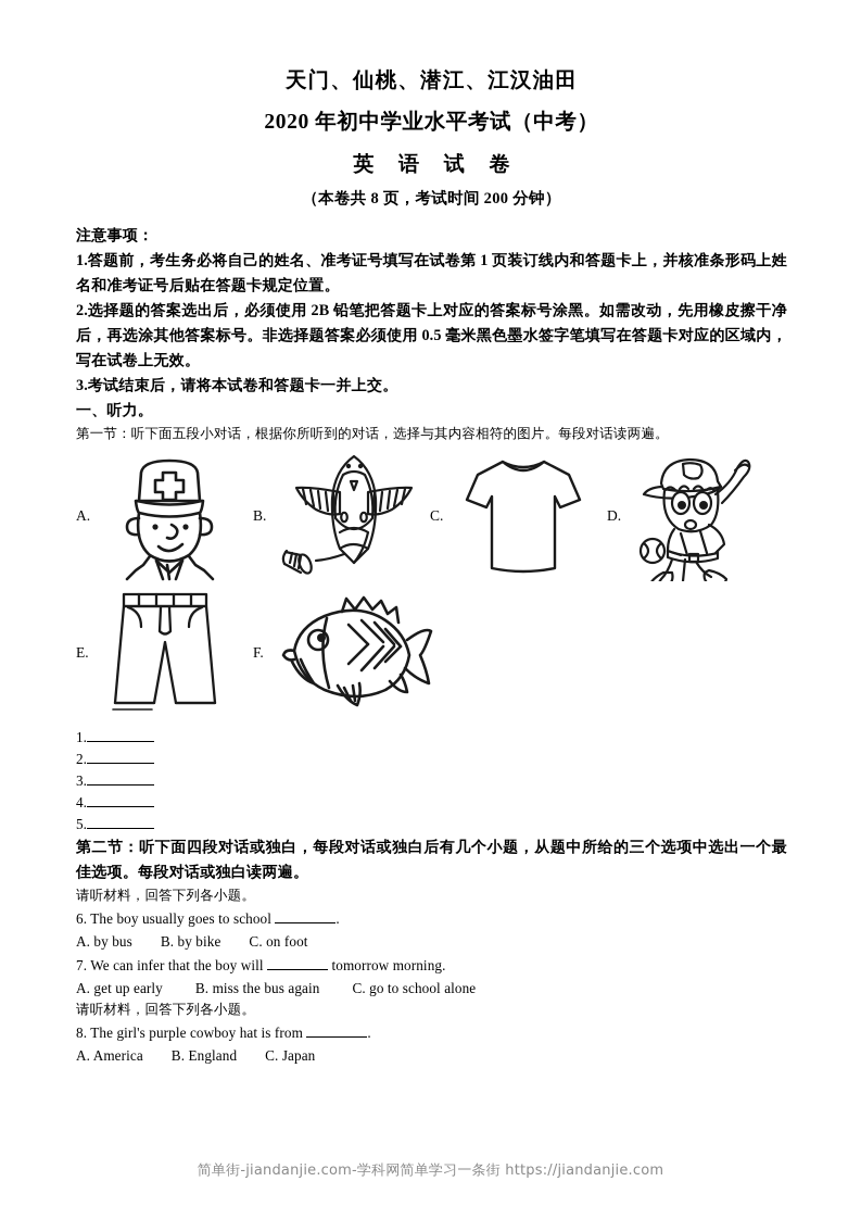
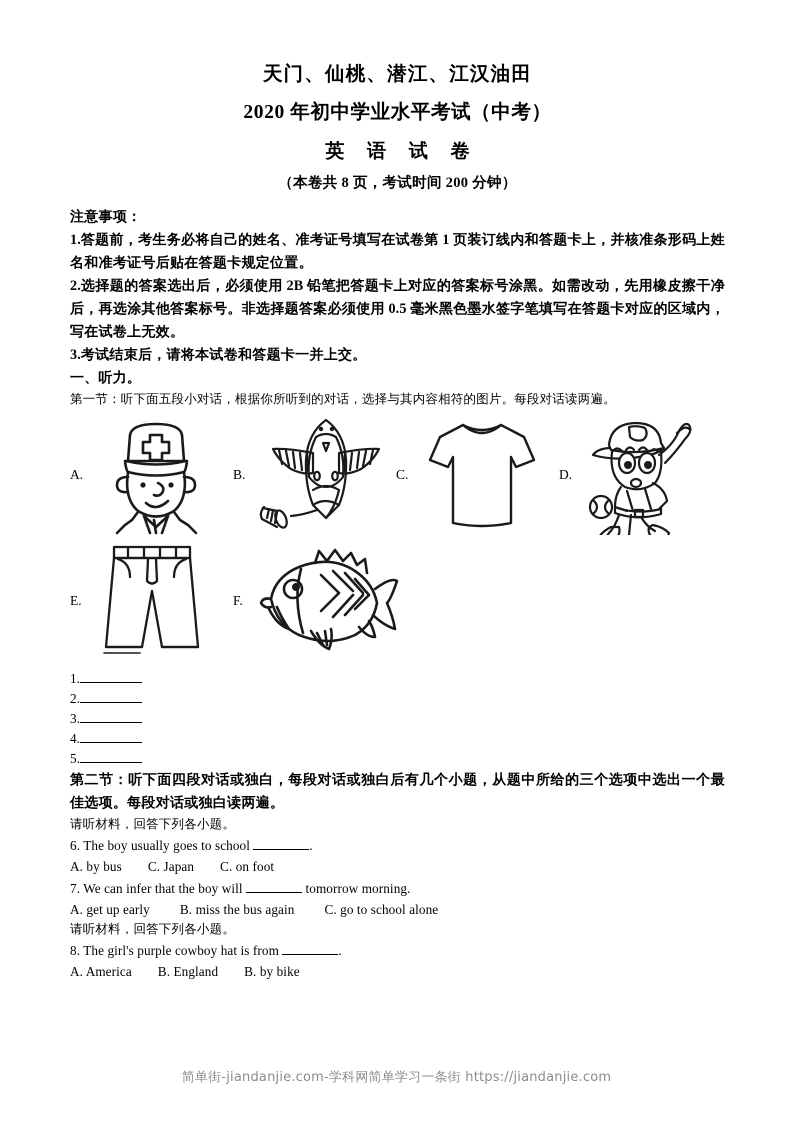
  天门、仙桃、潜江、江汉油田
  2020 年初中学业水平考试（中考）
  英 语 试 卷
  （本卷共 8 页，考试时间 200 分钟）
  注意事项：
  1.答题前，考生务必将自己的姓名、准考证号填写在试卷第 1 页装订线内和答题卡上，并核准条形码上姓名和准考证号后贴在答题卡规定位置。
  2.选择题的答案选出后，必须使用 2B 铅笔把答题卡上对应的答案标号涂黑。如需改动，先用橡皮擦干净后，再选涂其他答案标号。非选择题答案必须使用 0.5 毫米黑色墨水签字笔填写在答题卡对应的区域内，写在试卷上无效。
  3.考试结束后，请将本试卷和答题卡一并上交。
  一、听力。
  第一节：听下面五段小对话，根据你所听到的对话，选择与其内容相符的图片。每段对话读两遍。
  A.
  B.
  C.
  D.
  E.
  F.
  1.
  2.
  3.
  4.
  5.
  第二节：听下面四段对话或独白，每段对话或独白后有几个小题，从题中所给的三个选项中选出一个最佳选项。每段对话或独白读两遍。
  请听材料，回答下列各小题。
  6. The boy usually goes to school .
- A. by bus B. by bike C. on foot
+ A. by bus C. Japan C. on foot
  7. We can infer that the boy will tomorrow morning.
  A. get up early B. miss the bus again C. go to school alone
  请听材料，回答下列各小题。
  8. The girl's purple cowboy hat is from .
- A. America B. England C. Japan
+ A. America B. England B. by bike
  简单街-jiandanjie.com-学科网简单学习一条街 https://jiandanjie.com
